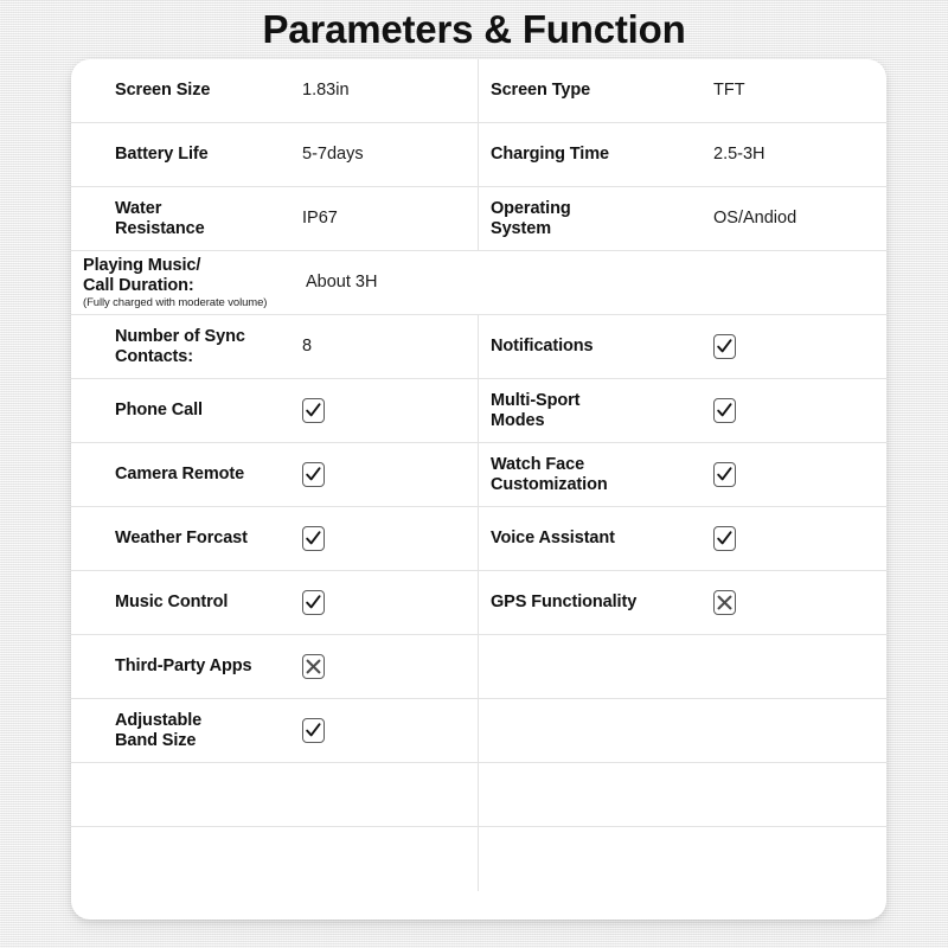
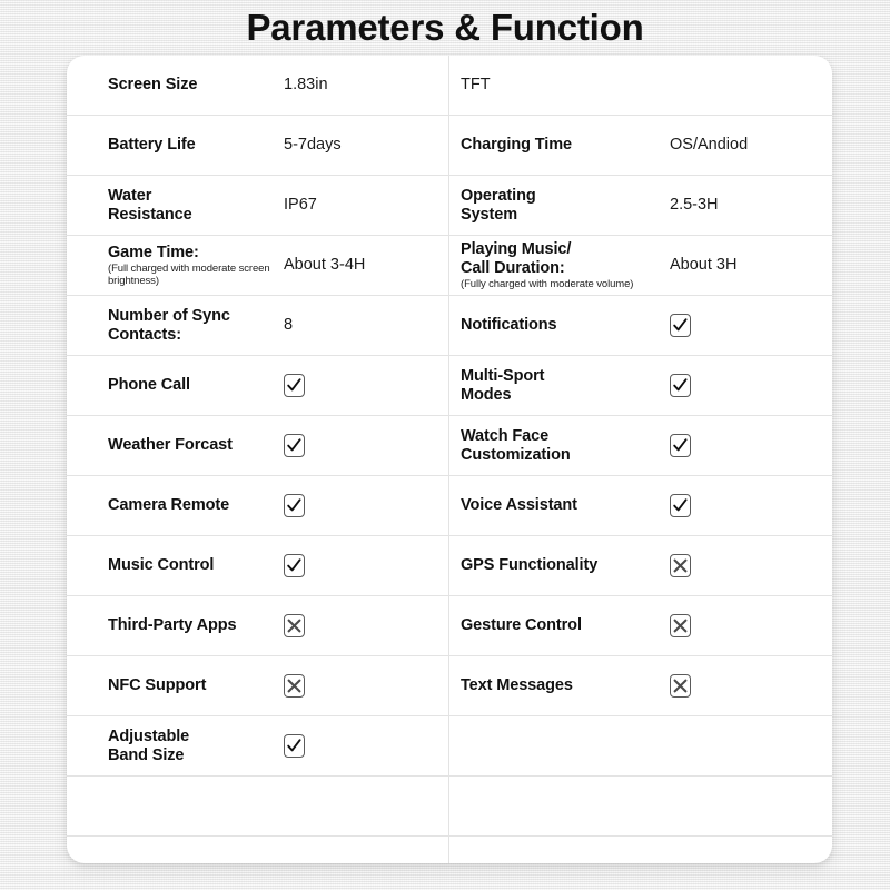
  Parameters & Function
  Screen Size
  1.83in
- Screen Type
  TFT
  Battery Life
  5-7days
  Charging Time
- 2.5-3H
+ OS/Andiod
  Water
  Resistance
  IP67
  Operating
  System
- OS/Andiod
+ 2.5-3H
+ Game Time:
+ (Full charged with moderate screen brightness)
+ About 3-4H
  Playing Music/
  Call Duration:
  (Fully charged with moderate volume)
  About 3H
  Number of Sync
  Contacts:
  8
  Notifications
  Phone Call
  Multi-Sport
  Modes
- Camera Remote
+ Weather Forcast
  Watch Face
  Customization
- Weather Forcast
+ Camera Remote
  Voice Assistant
  Music Control
  GPS Functionality
  Third-Party Apps
+ Gesture Control
+ NFC Support
+ Text Messages
  Adjustable
  Band Size
